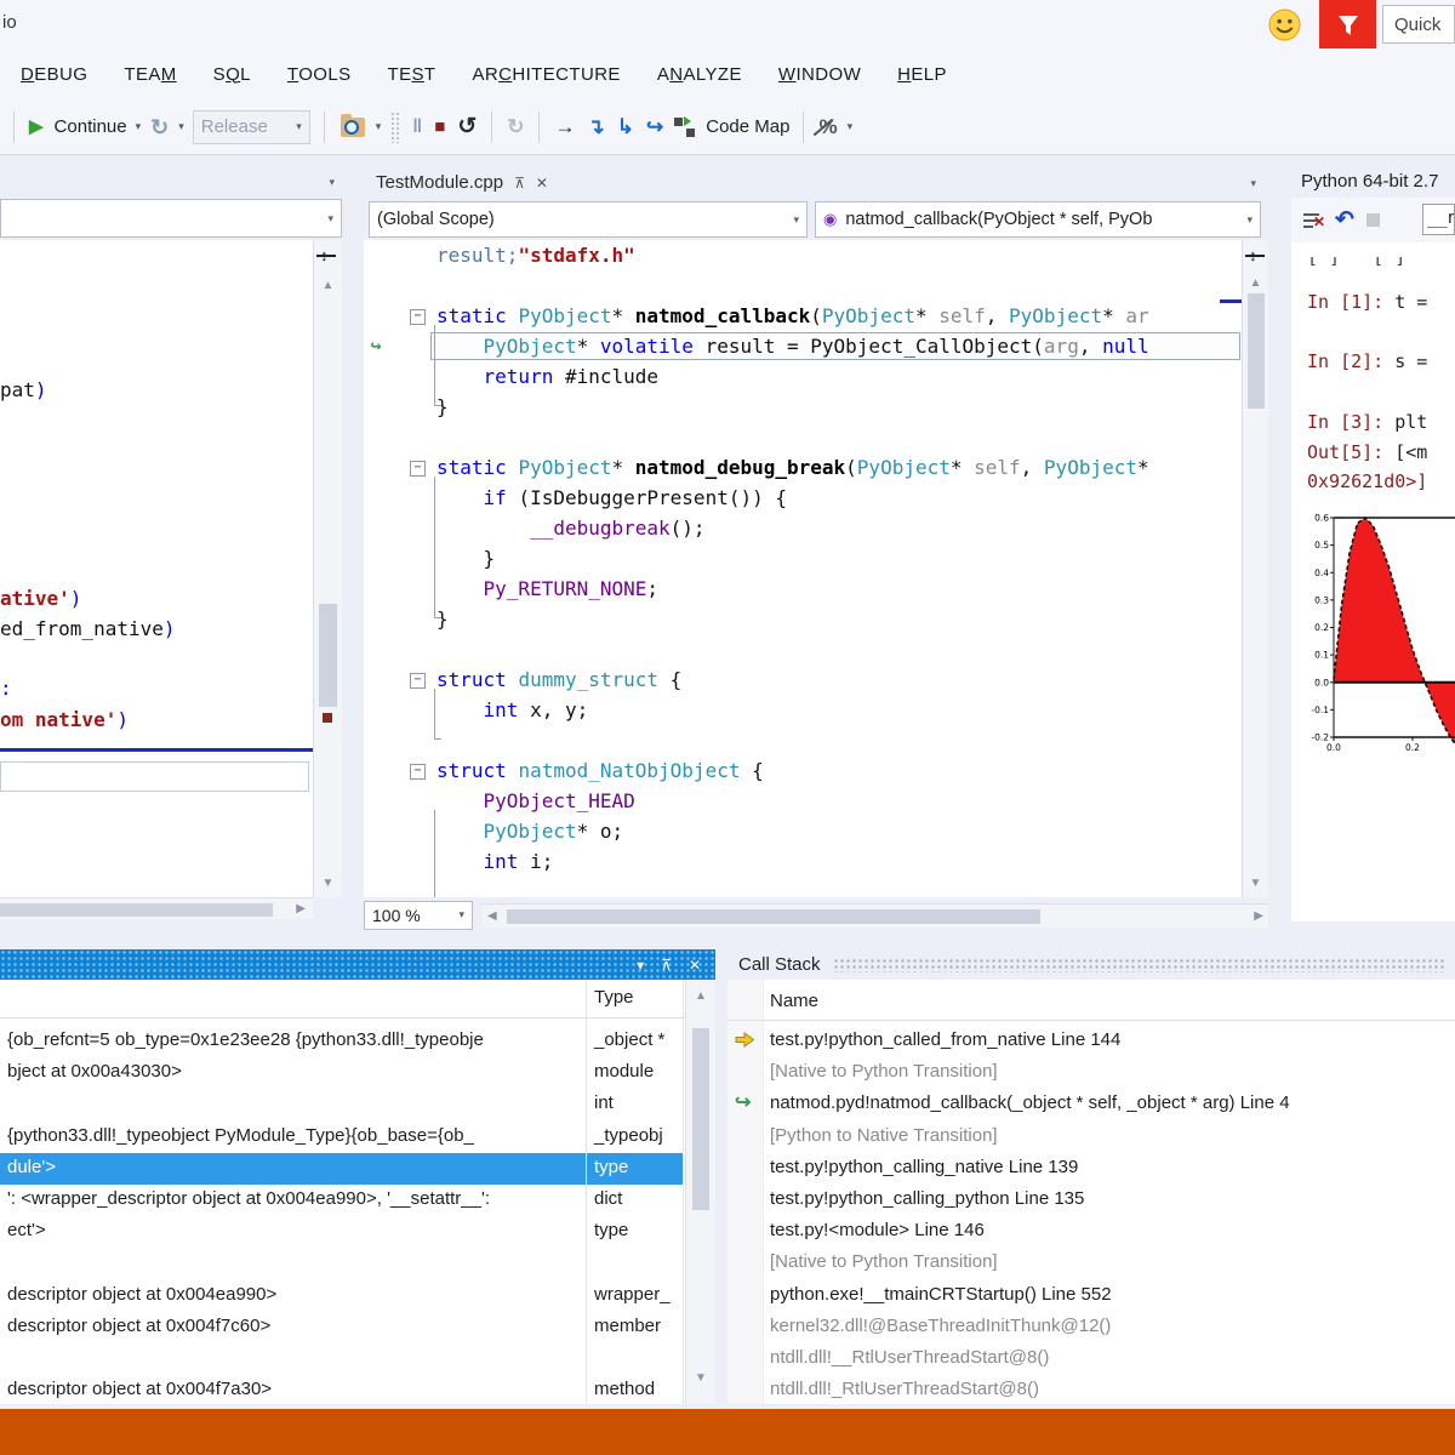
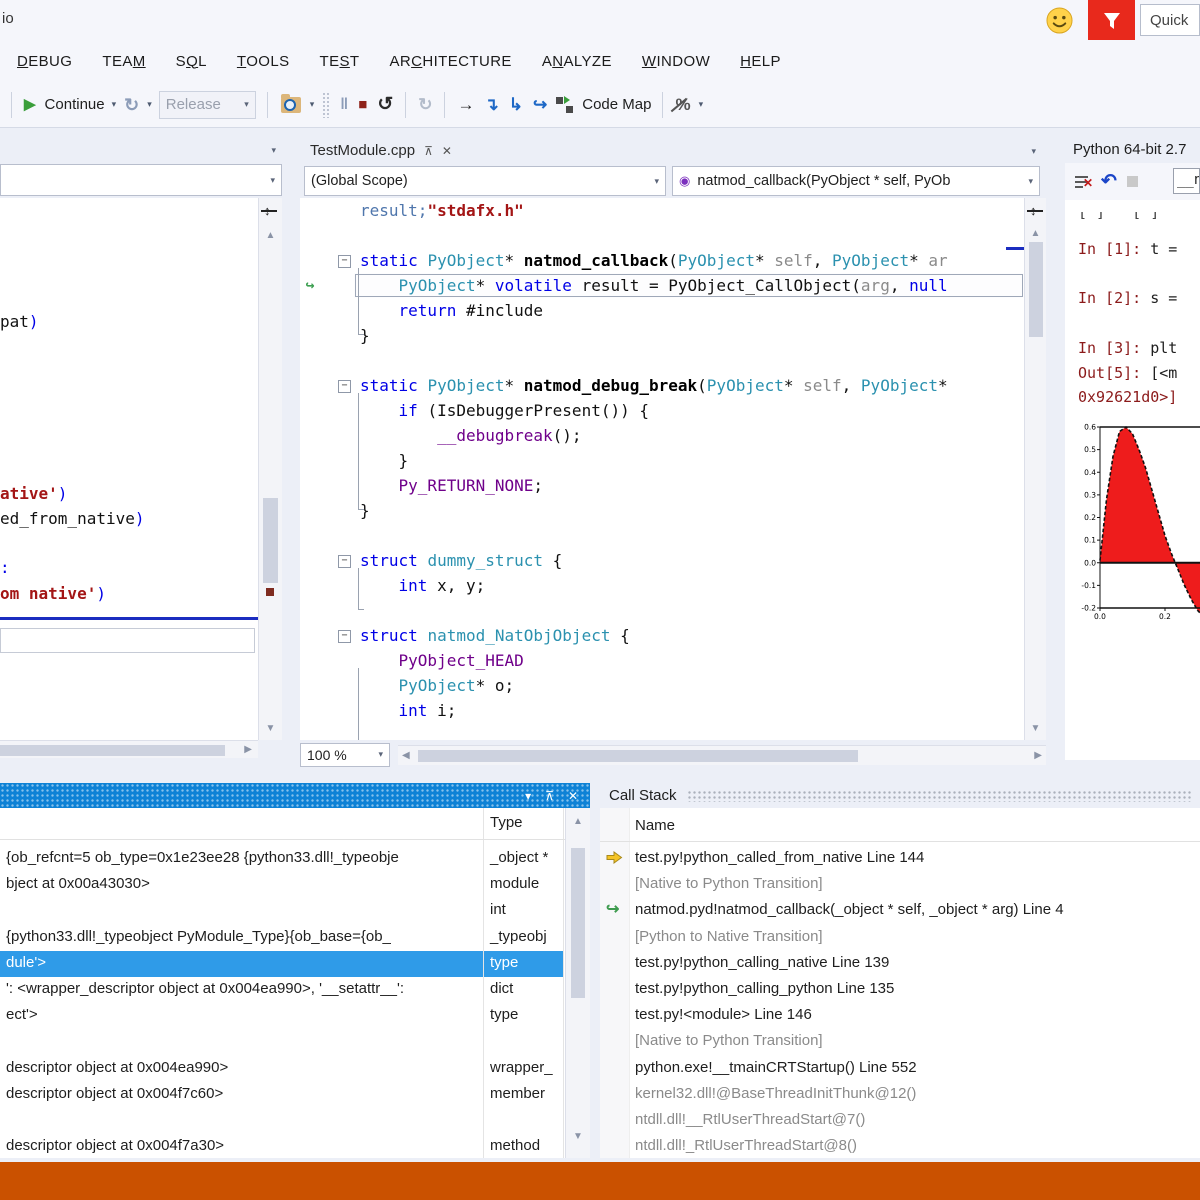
  io
  Quick
  DEBUG
  TEAM
  SQL
  TOOLS
  TEST
  ARCHITECTURE
  ANALYZE
  WINDOW
  HELP
  ▶
  Continue
  ▾
  ↻
  ▾
  Release
  ▾
  ▾
  ‖
  ■
  ↺
  ↻
  →
  ↴
  ↳
  ↪
  Code Map
  %
  ▾
  ▾
  ▾
  pat)
  ative')
  ed_from_native)
  :
  om native')
  ▲
  ▼
  ▶
  TestModule.cpp
  ⊼
  ✕
  ▾
  (Global Scope)
  ▾
  ◉
  natmod_callback(PyObject * self, PyOb
  ▾
  result;"stdafx.h"
  static PyObject* natmod_callback(PyObject* self, PyObject* ar
  ↪
  PyObject* volatile result = PyObject_CallObject(arg, null
  return #include
  }
  static PyObject* natmod_debug_break(PyObject* self, PyObject*
  if (IsDebuggerPresent()) {
  __debugbreak();
  }
  Py_RETURN_NONE;
  }
  struct dummy_struct {
  int x, y;
  struct natmod_NatObjObject {
  PyObject_HEAD
  PyObject* o;
  int i;
  ▲
  ▼
  100 %
  ▾
  ◀
  ▶
  Python 64-bit 2.7
  ✕
  ↶
  __n
  0.6
  0.5
  0.4
  0.3
  0.2
  0.1
  0.0
  -0.1
  -0.2
  0.0
  0.2
  [ ] [ ]
  In [1]: t =
  In [2]: s =
  In [3]: plt
  Out[5]: [<m
  0x92621d0>]
  ▾
  ⊼
  ✕
  Type
  {ob_refcnt=5 ob_type=0x1e23ee28 {python33.dll!_typeobje
  _object *
  bject at 0x00a43030>
  module
  int
  {python33.dll!_typeobject PyModule_Type}{ob_base={ob_
  _typeobj
  dule'>
  type
  ': <wrapper_descriptor object at 0x004ea990>, '__setattr__':
  dict
  ect'>
  type
  descriptor object at 0x004ea990>
  wrapper_
  descriptor object at 0x004f7c60>
  member
  descriptor object at 0x004f7a30>
  method
  ▲
  ▼
  Call Stack
  Name
  test.py!python_called_from_native Line 144
  [Native to Python Transition]
  ↪
  natmod.pyd!natmod_callback(_object * self, _object * arg) Line 4
  [Python to Native Transition]
  test.py!python_calling_native Line 139
  test.py!python_calling_python Line 135
  test.py!<module> Line 146
  [Native to Python Transition]
  python.exe!__tmainCRTStartup() Line 552
  kernel32.dll!@BaseThreadInitThunk@12()
- ntdll.dll!__RtlUserThreadStart@8()
+ ntdll.dll!__RtlUserThreadStart@7()
  ntdll.dll!_RtlUserThreadStart@8()
